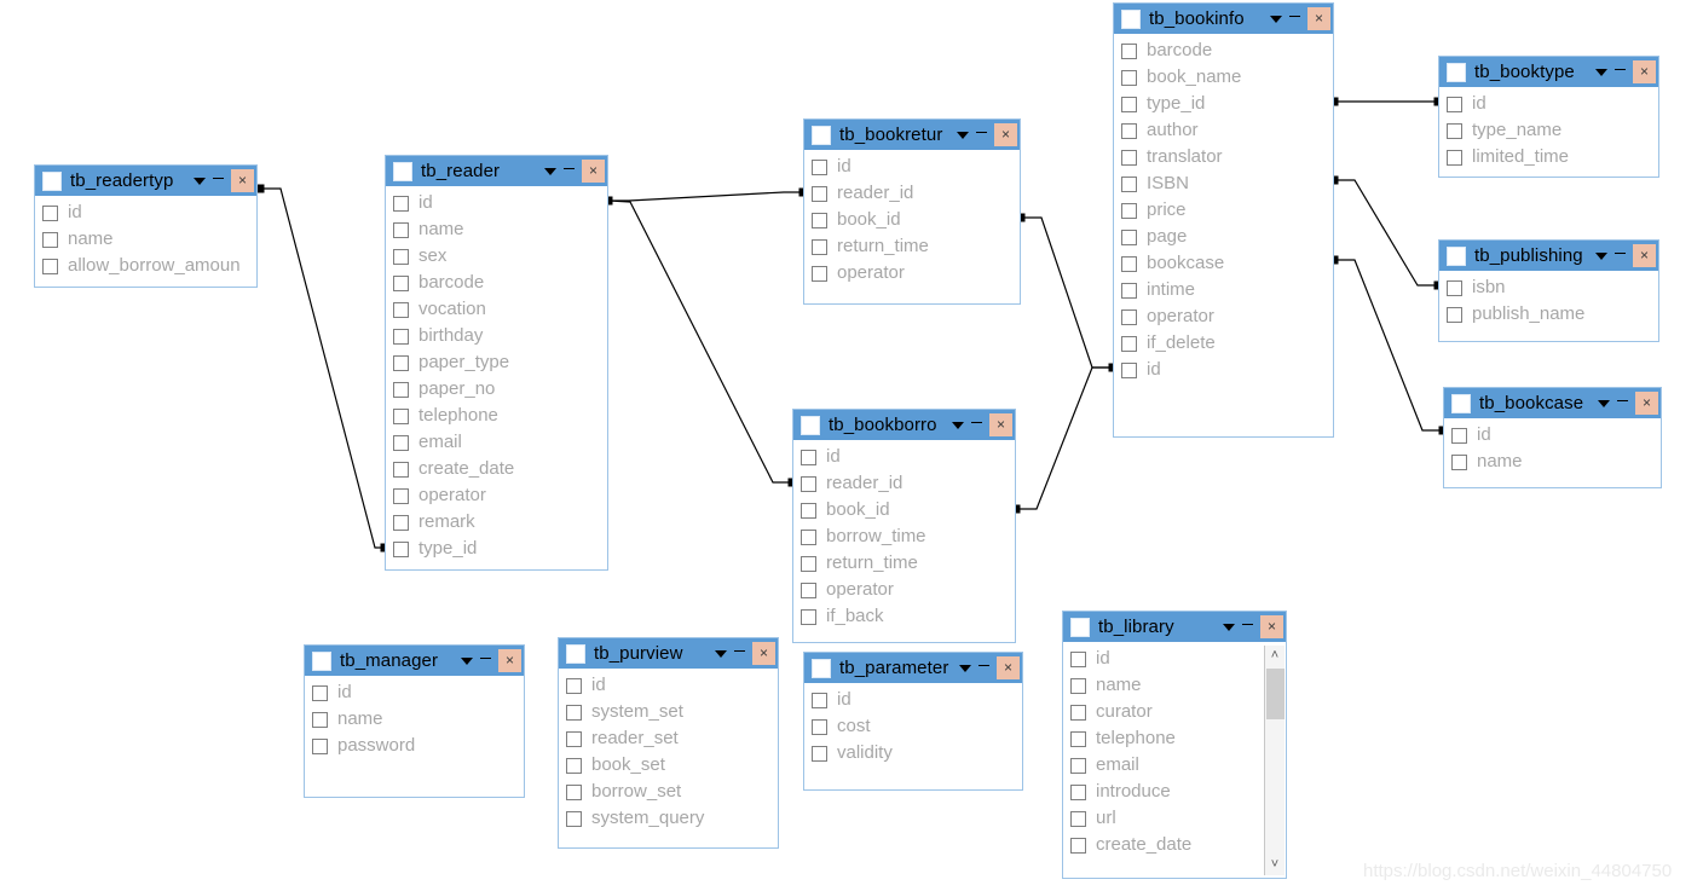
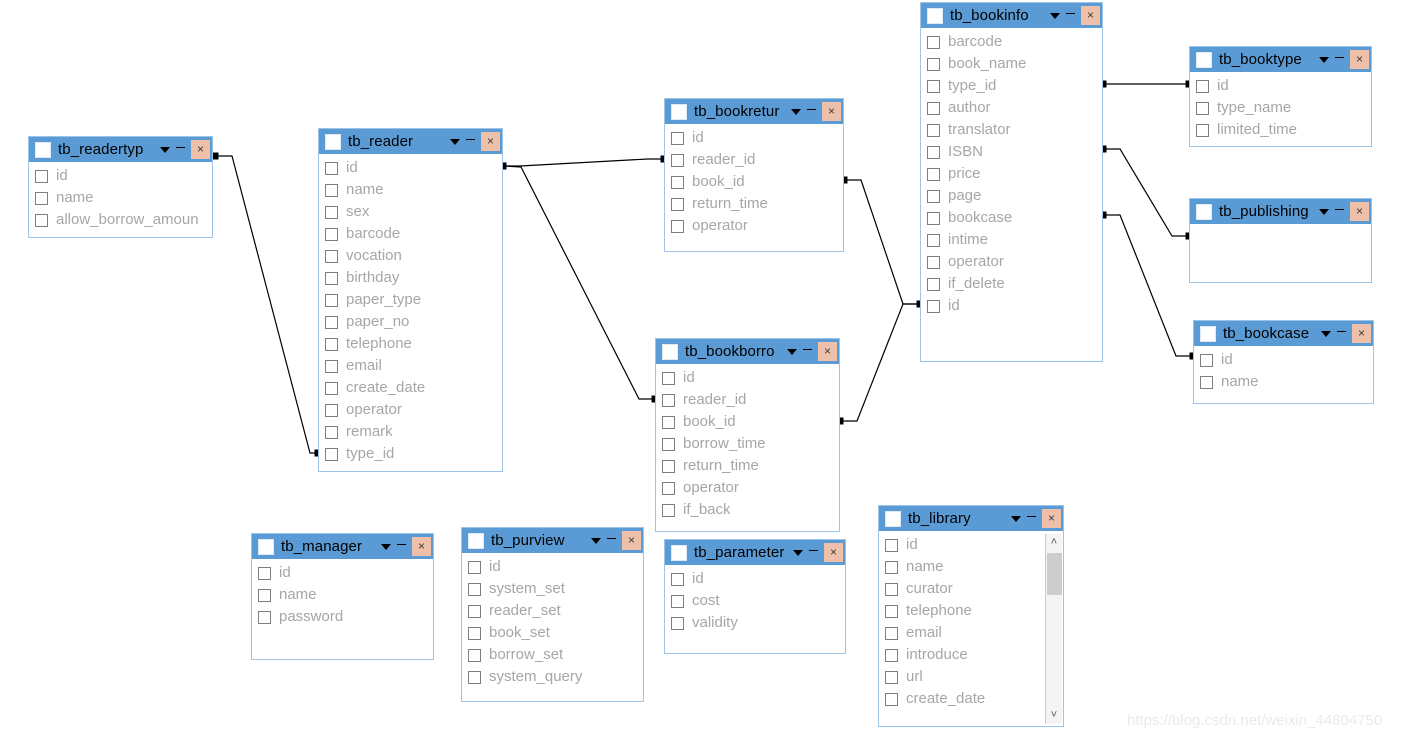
  tb_readertyp
  ×
  id
  name
  allow_borrow_amoun
  tb_reader
  ×
  id
  name
  sex
  barcode
  vocation
  birthday
  paper_type
  paper_no
  telephone
  email
  create_date
  operator
  remark
  type_id
  tb_bookretur
  ×
  id
  reader_id
  book_id
  return_time
  operator
  tb_bookborro
  ×
  id
  reader_id
  book_id
  borrow_time
  return_time
  operator
  if_back
  tb_bookinfo
  ×
  barcode
  book_name
  type_id
  author
  translator
  ISBN
  price
  page
  bookcase
  intime
  operator
  if_delete
  id
  tb_booktype
  ×
  id
  type_name
  limited_time
  tb_publishing
  ×
- isbn
- publish_name
  tb_bookcase
  ×
  id
  name
  tb_manager
  ×
  id
  name
  password
  tb_purview
  ×
  id
  system_set
  reader_set
  book_set
  borrow_set
  system_query
  tb_parameter
  ×
  id
  cost
  validity
  tb_library
  ×
  id
  name
  curator
  telephone
  email
  introduce
  url
  create_date
  ˄
  ˅
